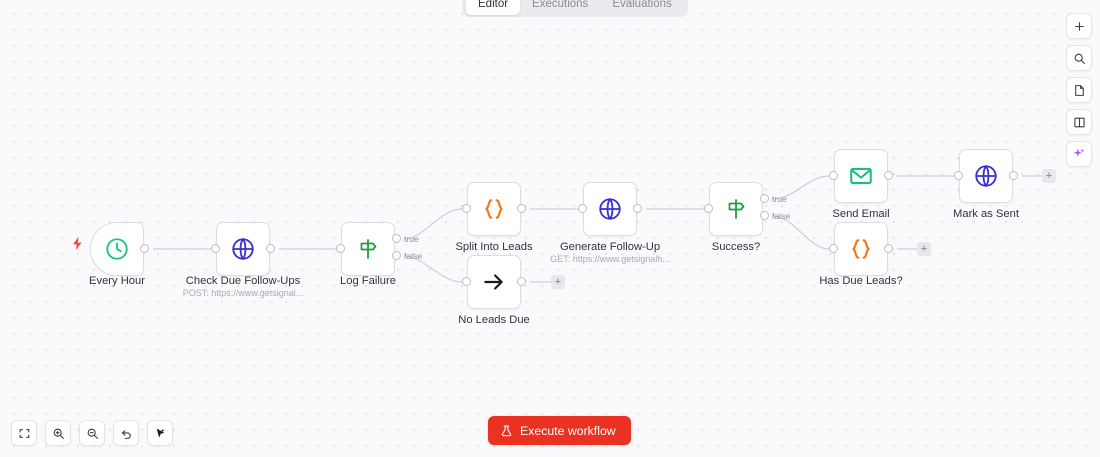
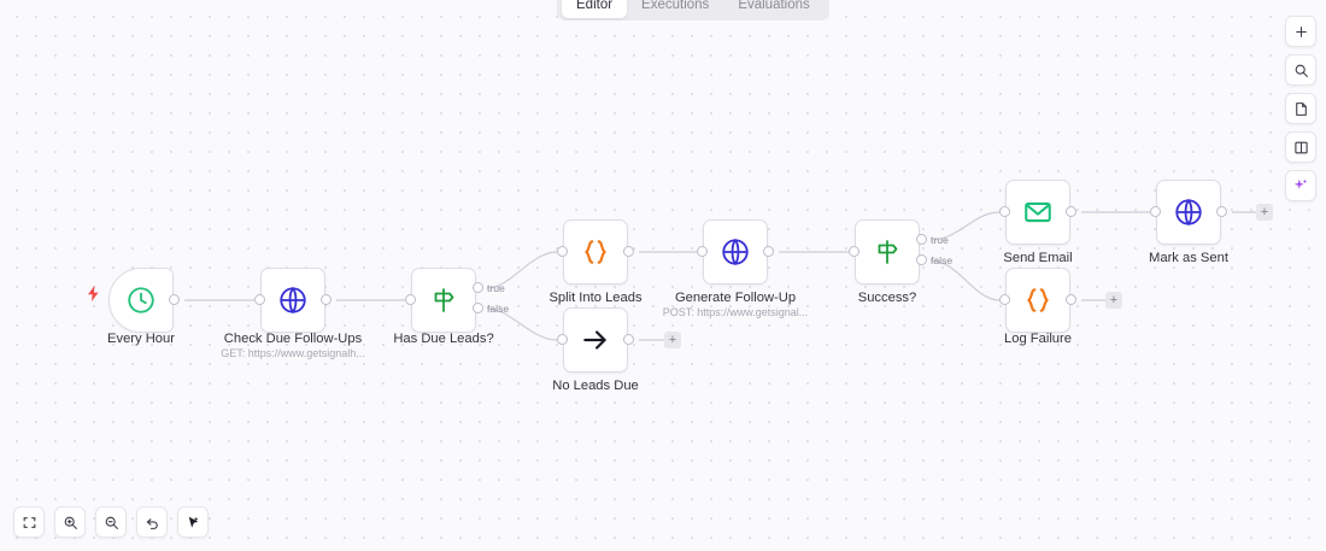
  Editor
  Executions
  Evaluations
  Every Hour
  Check Due Follow-Ups
- POST: https://www.getsignal...
+ GET: https://www.getsignalh...
  true
  false
- Log Failure
+ Has Due Leads?
  Split Into Leads
  +
  No Leads Due
  Generate Follow-Up
- GET: https://www.getsignalh...
+ POST: https://www.getsignal...
  true
  false
  Success?
  Send Email
  +
- Has Due Leads?
+ Log Failure
  +
  Mark as Sent
- Execute workflow
